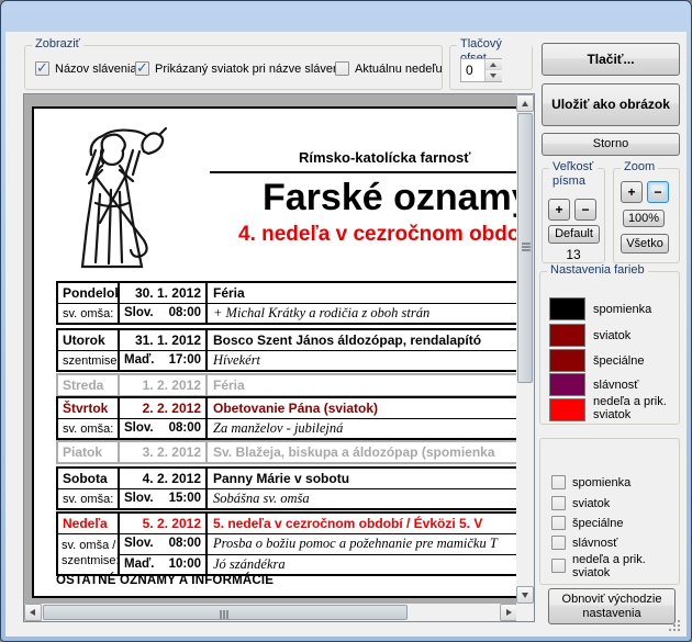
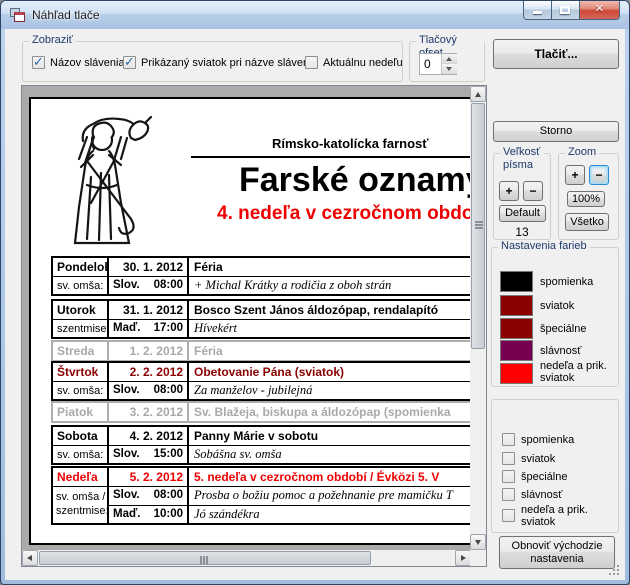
+ Náhľad tlače
+ ✕
  Zobraziť
  Názov slávenia
  Prikázaný sviatok pri názve sláve
  Aktuálnu nedeľu
  0
  Tlačiť...
  Rímsko-katolícka farnosť
  Farské oznam
  4. nedeľa v cezročnom obdo
  Pondelok
  30. 1. 2012
  Féria
  sv. omša:
  Slov.
  08:00
  + Michal Krátky a rodičia z oboh strán
  Utorok
  31. 1. 2012
  Bosco Szent János áldozópap, rendalapító
  szentmise:
  Maď.
  17:00
  Hívekért
  Streda
  1. 2. 2012
  Féria
  Štvrtok
  2. 2. 2012
  Obetovanie Pána (sviatok)
  sv. omša:
  Slov.
  08:00
  Za manželov - jubilejná
  Piatok
  3. 2. 2012
  Sv. Blažeja, biskupa a áldozópap (spomienka
  Sobota
  4. 2. 2012
  Panny Márie v sobotu
  sv. omša:
  Slov.
  15:00
  Sobášna sv. omša
  Nedeľa
  5. 2. 2012
  5. nedeľa v cezročnom období / Évközi 5. V
  sv. omša /
  szentmise:
  Slov.
  08:00
  Prosba o božiu pomoc a požehnanie pre mamičku T
  Maď.
  10:00
  Jó szándékra
- OSTATNÉ OZNAMY A INFORMÁCIE
- Uložiť ako obrázok
  Storno
  Veľkosť písma
  +
  −
  Default
  13
  Zoom
  +
  −
  100%
  Všetko
  Nastavenia farieb
  spomienka
  sviatok
  špeciálne
  slávnosť
  nedeľa a prik. sviatok
  spomienka
  sviatok
  špeciálne
  slávnosť
  nedeľa a prik. sviatok
  Obnoviť východzie nastavenia
